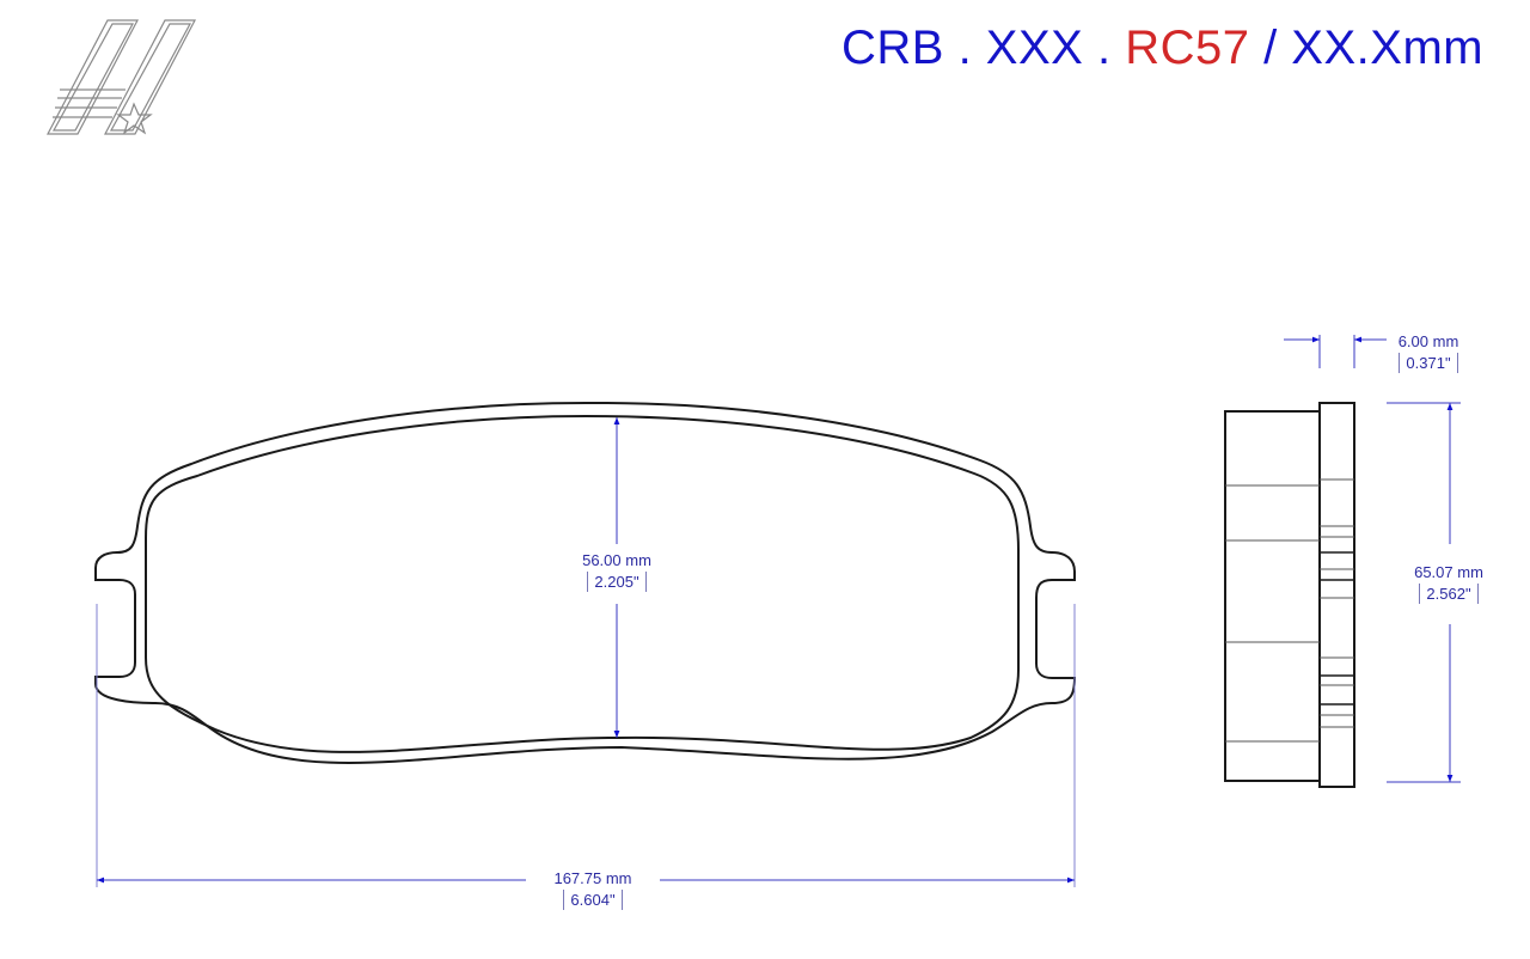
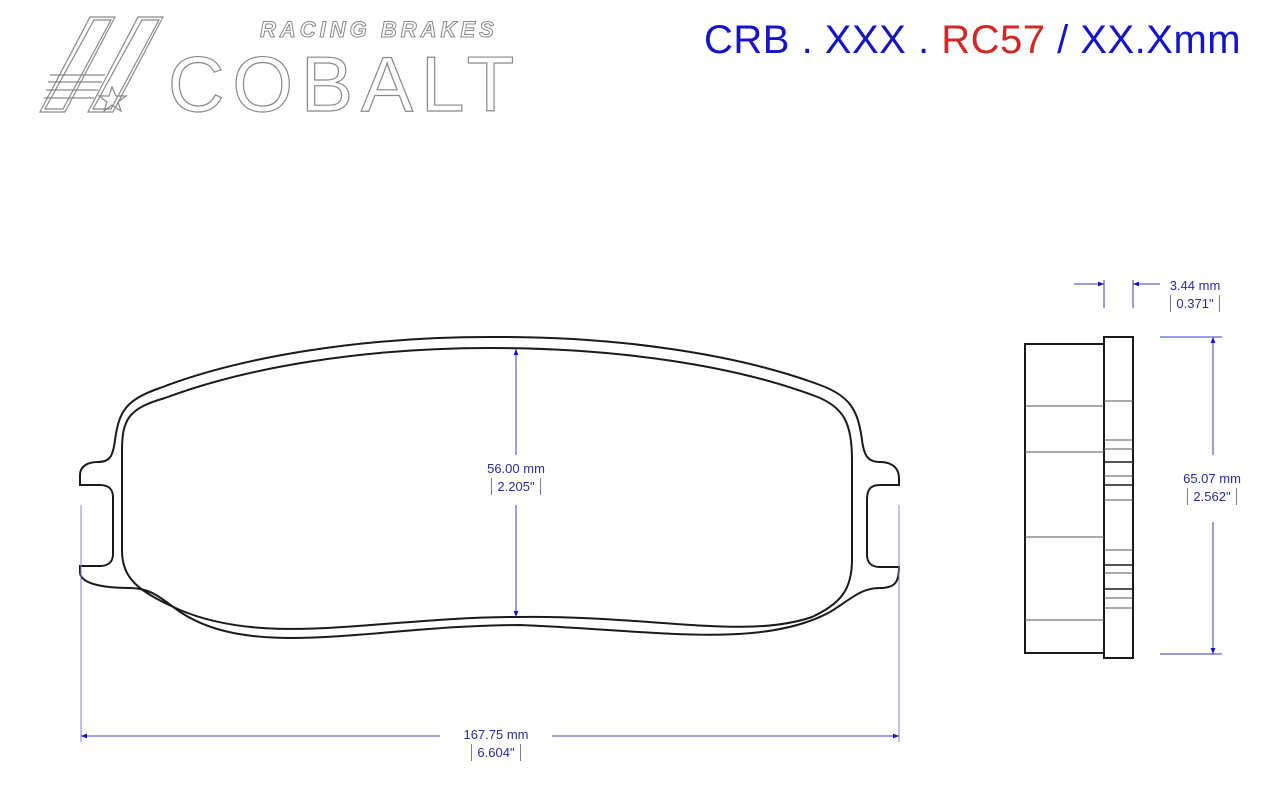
+ RACING BRAKES
+ COBALT
  CRB . XXX . RC57 / XX.Xmm
  56.00 mm
  2.205"
  167.75 mm
  6.604"
- 6.00 mm
+ 3.44 mm
  0.371"
  65.07 mm
  2.562"
